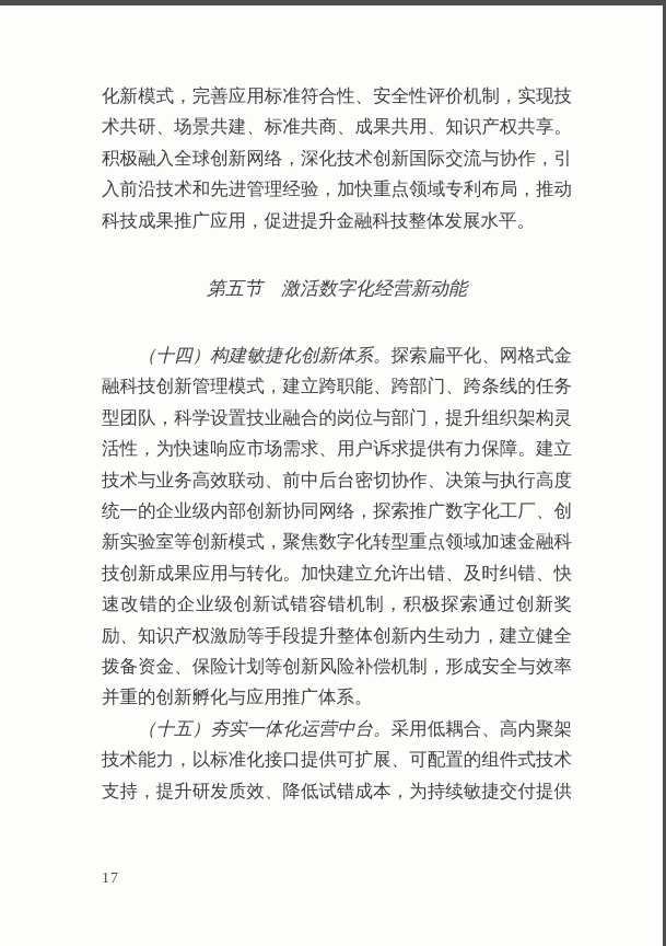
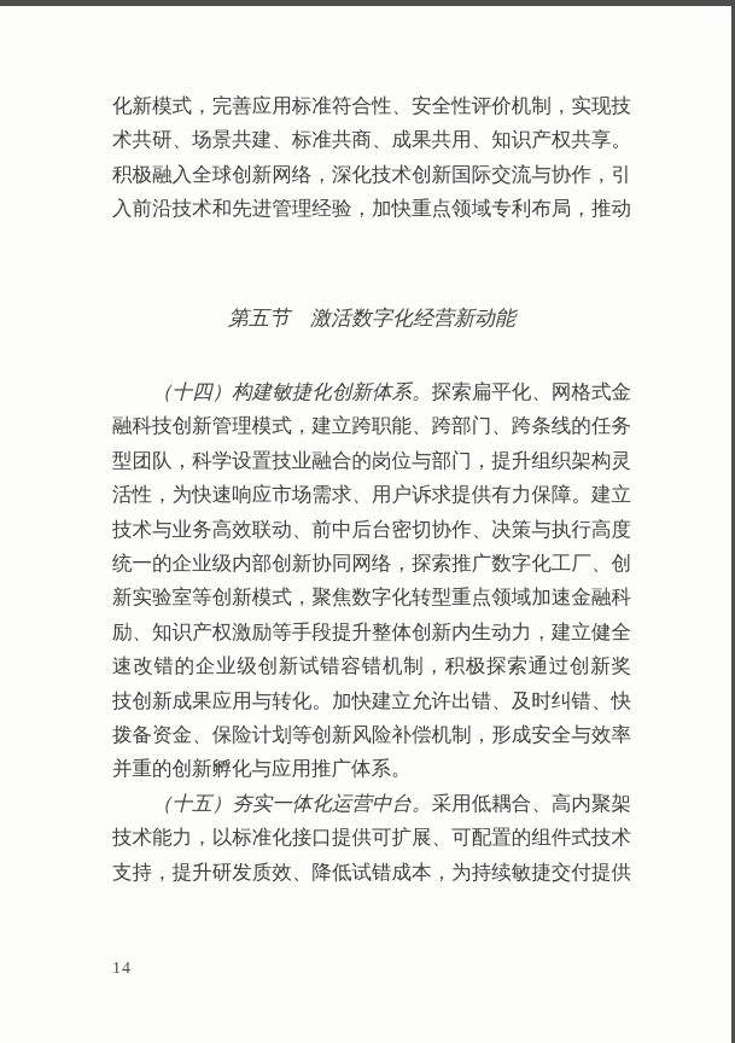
  化新模式，完善应用标准符合性、安全性评价机制，实现技
  术共研、场景共建、标准共商、成果共用、知识产权共享。
  积极融入全球创新网络，深化技术创新国际交流与协作，引
  入前沿技术和先进管理经验，加快重点领域专利布局，推动
- 科技成果推广应用，促进提升金融科技整体发展水平。
  第五节 激活数字化经营新动能
  （十四）构建敏捷化创新体系。探索扁平化、网格式金
  融科技创新管理模式，建立跨职能、跨部门、跨条线的任务
  型团队，科学设置技业融合的岗位与部门，提升组织架构灵
  活性，为快速响应市场需求、用户诉求提供有力保障。建立
  技术与业务高效联动、前中后台密切协作、决策与执行高度
  统一的企业级内部创新协同网络，探索推广数字化工厂、创
  新实验室等创新模式，聚焦数字化转型重点领域加速金融科
- 技创新成果应用与转化。加快建立允许出错、及时纠错、快
+ 励、知识产权激励等手段提升整体创新内生动力，建立健全
  速改错的企业级创新试错容错机制，积极探索通过创新奖
- 励、知识产权激励等手段提升整体创新内生动力，建立健全
+ 技创新成果应用与转化。加快建立允许出错、及时纠错、快
  拨备资金、保险计划等创新风险补偿机制，形成安全与效率
  并重的创新孵化与应用推广体系。
  （十五）夯实一体化运营中台。采用低耦合、高内聚架
  技术能力，以标准化接口提供可扩展、可配置的组件式技术
  支持，提升研发质效、降低试错成本，为持续敏捷交付提供
- 17
+ 14
